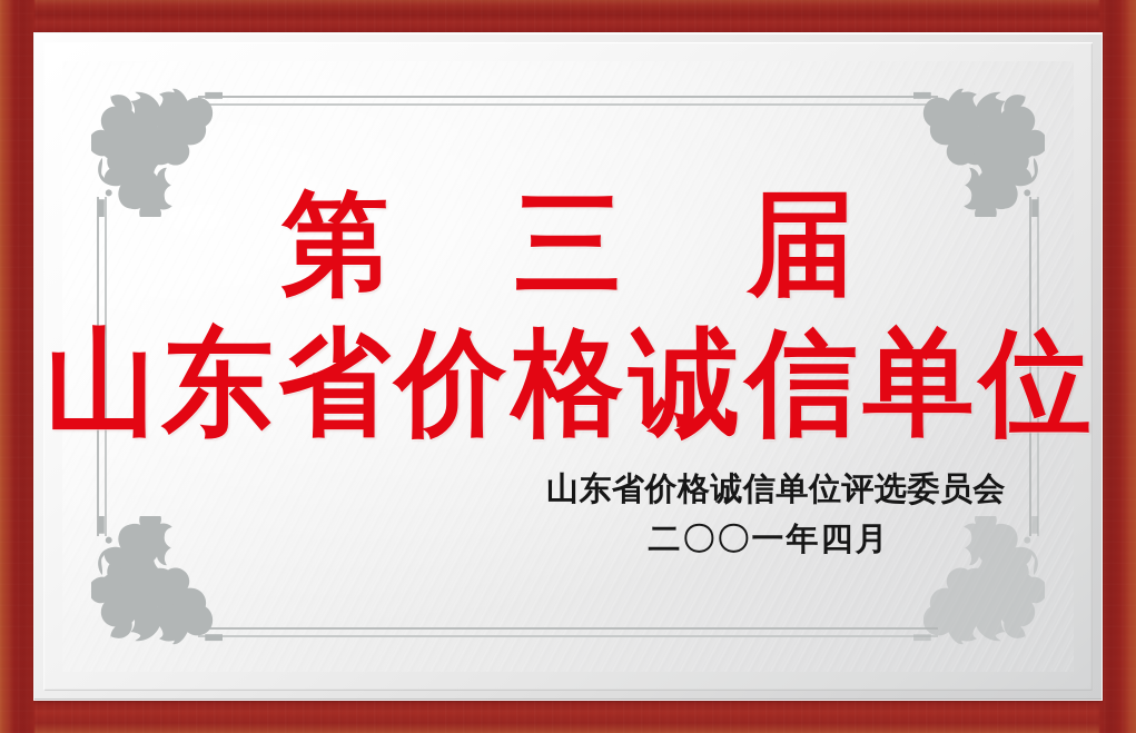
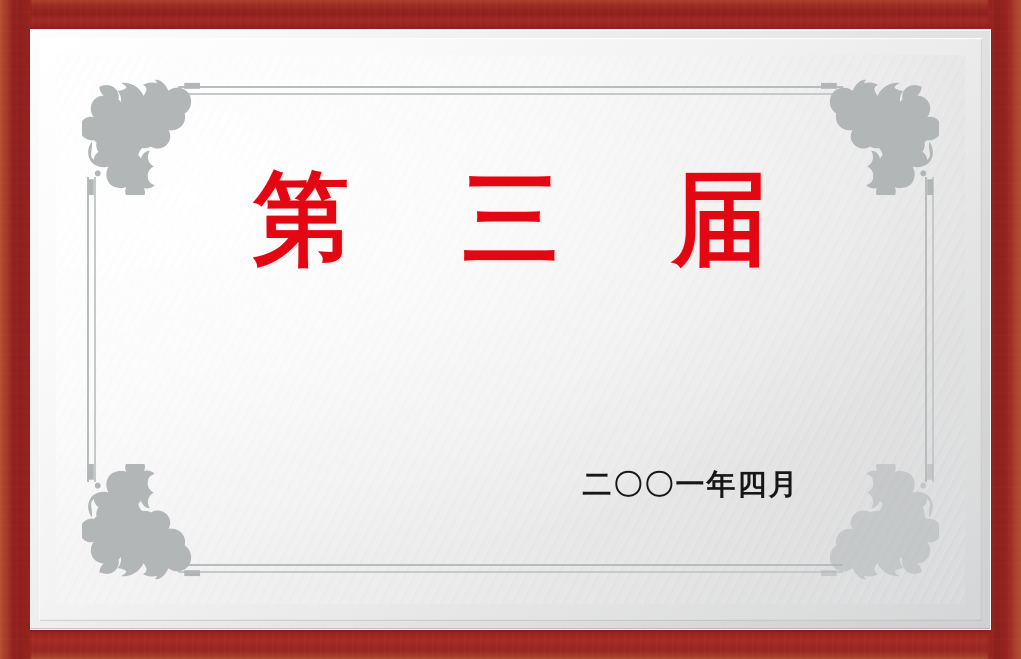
  第 三 届
- 山东省价格诚信单位
- 山东省价格诚信单位评选委员会
  二〇〇一年四月
